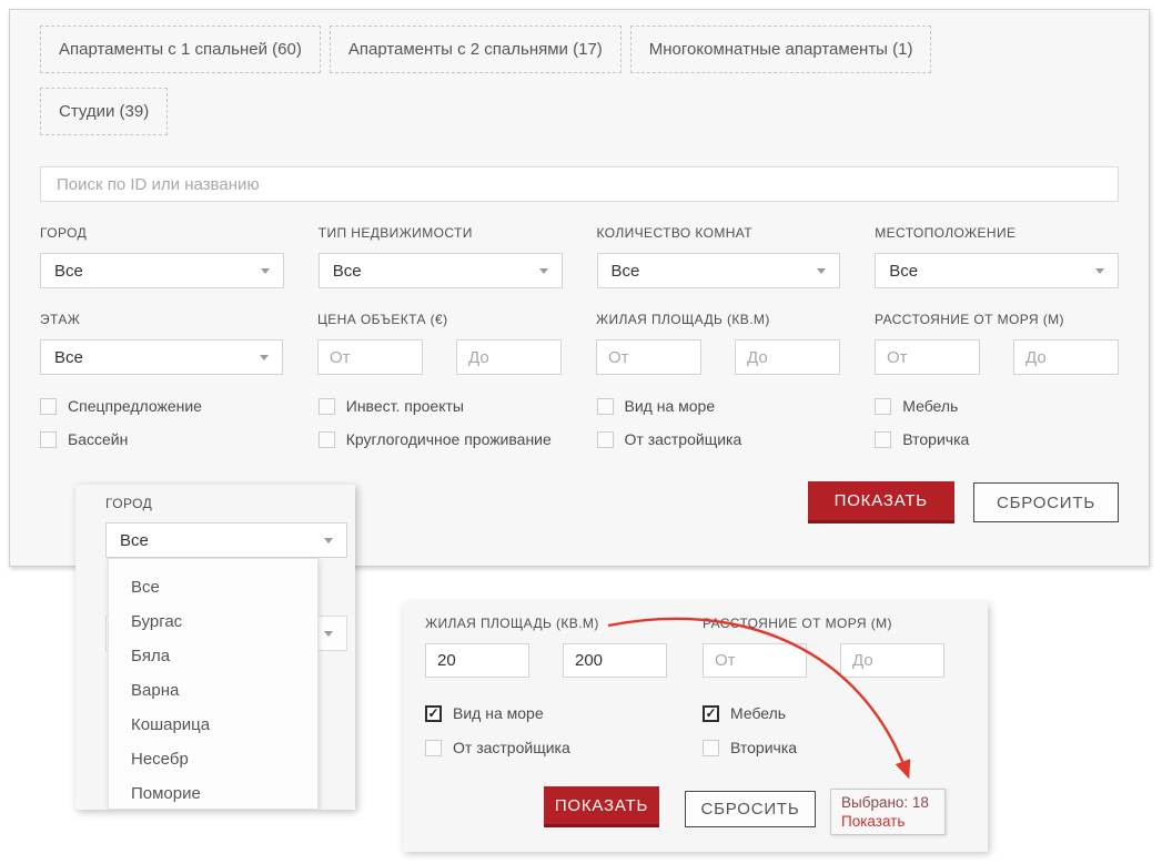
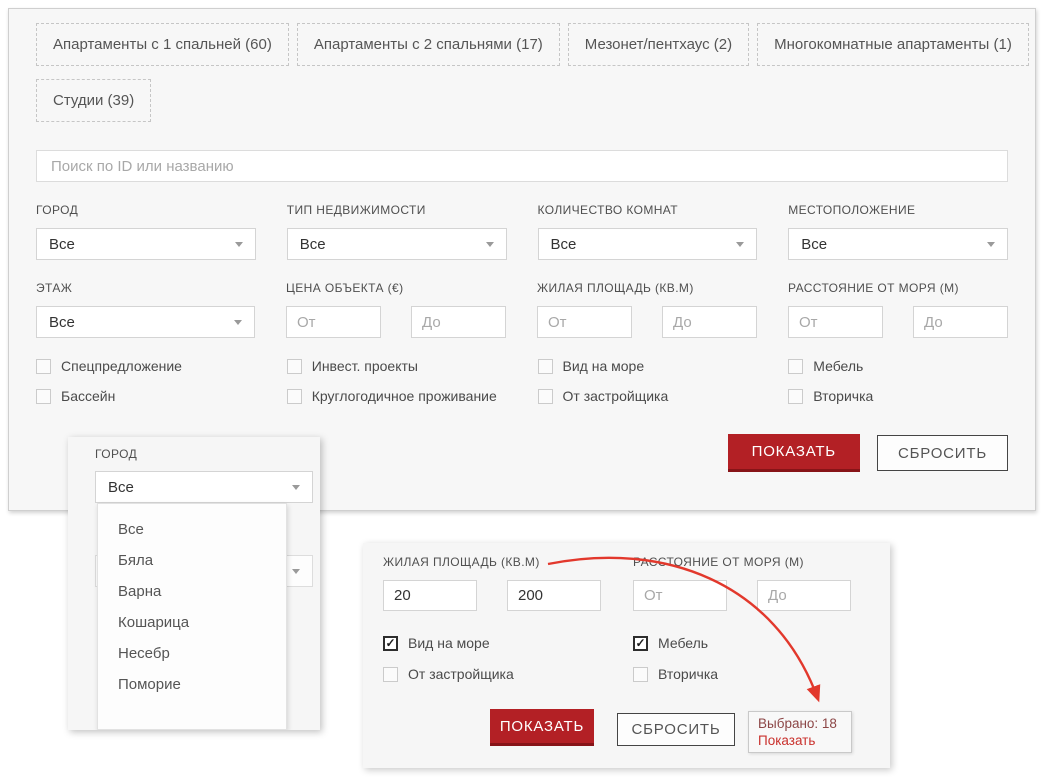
  Апартаменты с 1 спальней (60)
  Апартаменты с 2 спальнями (17)
+ Мезонет/пентхаус (2)
  Многокомнатные апартаменты (1)
  Студии (39)
  Поиск по ID или названию
  ГОРОД
  Все
  ТИП НЕДВИЖИМОСТИ
  Все
  КОЛИЧЕСТВО КОМНАТ
  Все
  МЕСТОПОЛОЖЕНИЕ
  Все
  ЭТАЖ
  Все
  ЦЕНА ОБЪЕКТА (€)
  От
  До
  ЖИЛАЯ ПЛОЩАДЬ (КВ.М)
  От
  До
  РАССТОЯНИЕ ОТ МОРЯ (М)
  От
  До
  Спецпредложение
  Инвест. проекты
  Вид на море
  Мебель
  Бассейн
  Круглогодичное проживание
  От застройщика
  Вторичка
  ПОКАЗАТЬ
  СБРОСИТЬ
  ГОРОД
  Все
  Все
- Бургас
  Бяла
  Варна
  Кошарица
  Несебр
  Поморие
  ЖИЛАЯ ПЛОЩАДЬ (КВ.М)
  РАТОЯНИЕ ОТ МОРЯ (М)
  20
  200
  От
  До
  Вид на море
  Мебель
  От застройщика
  Вторичка
  ПОКАЗАТЬ
  СБРОСИТЬ
  Выбрано: 18
  Показать
